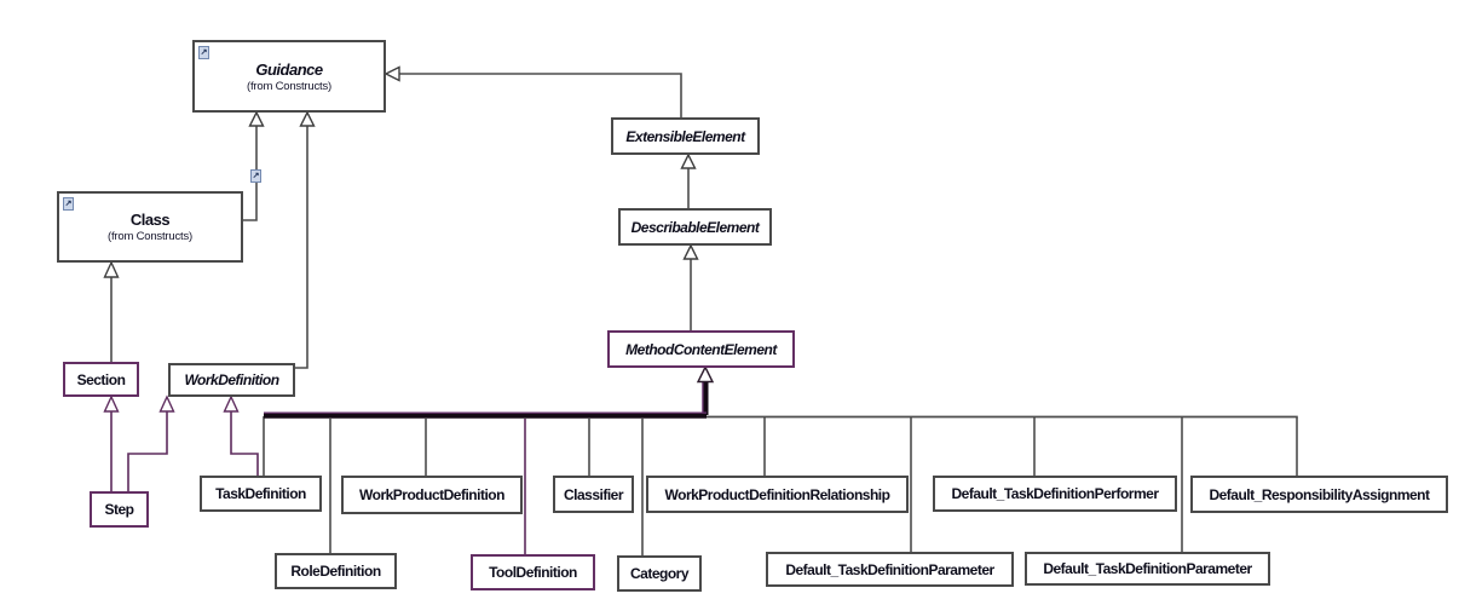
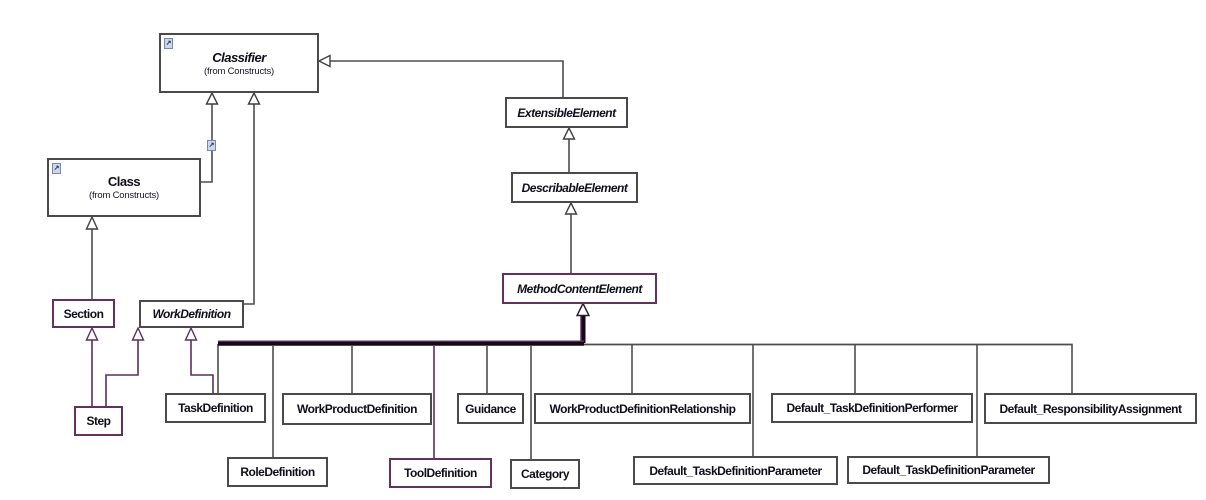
- Guidance
+ Classifier
  (from Constructs)
  Class
  (from Constructs)
  ExtensibleElement
  DescribableElement
  MethodContentElement
  Section
  WorkDefinition
  Step
  TaskDefinition
  WorkProductDefinition
- Classifier
+ Guidance
  WorkProductDefinitionRelationship
  Default_TaskDefinitionPerformer
  Default_ResponsibilityAssignment
  RoleDefinition
  ToolDefinition
  Category
  Default_TaskDefinitionParameter
  Default_TaskDefinitionParameter
